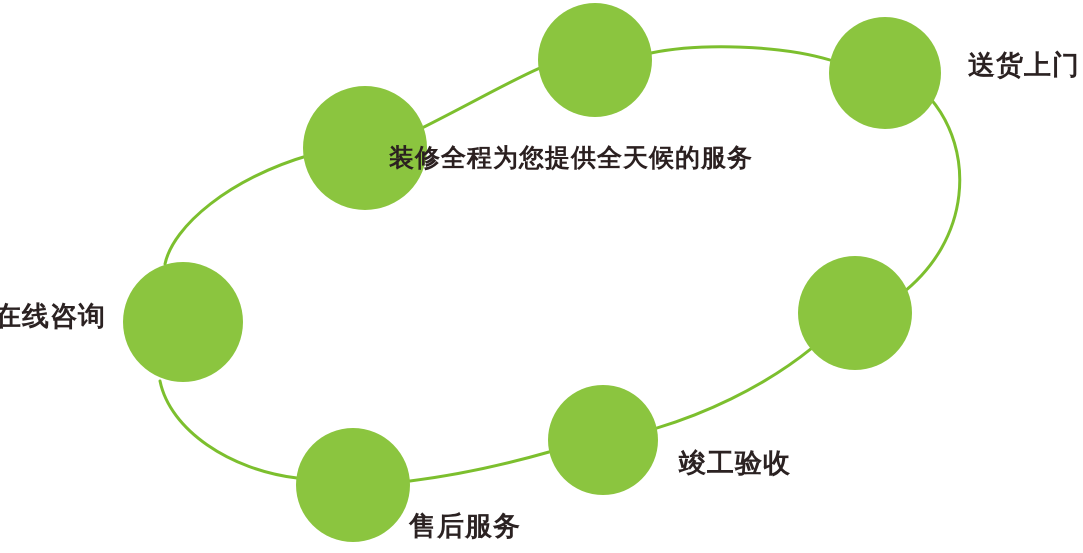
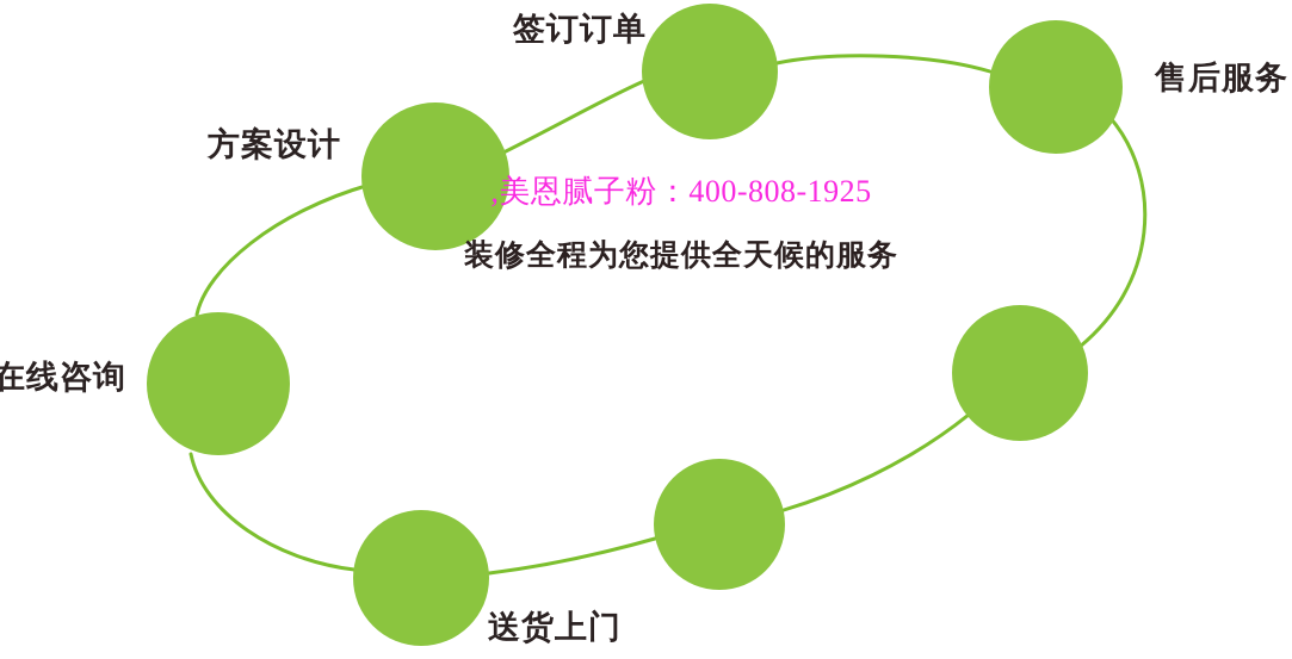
  在线咨询
+ 方案设计
+ 签订订单
- 送货上门
+ 售后服务
- 竣工验收
- 售后服务
+ 送货上门
+ ,美恩腻子粉：400-808-1925
  装修全程为您提供全天候的服务
